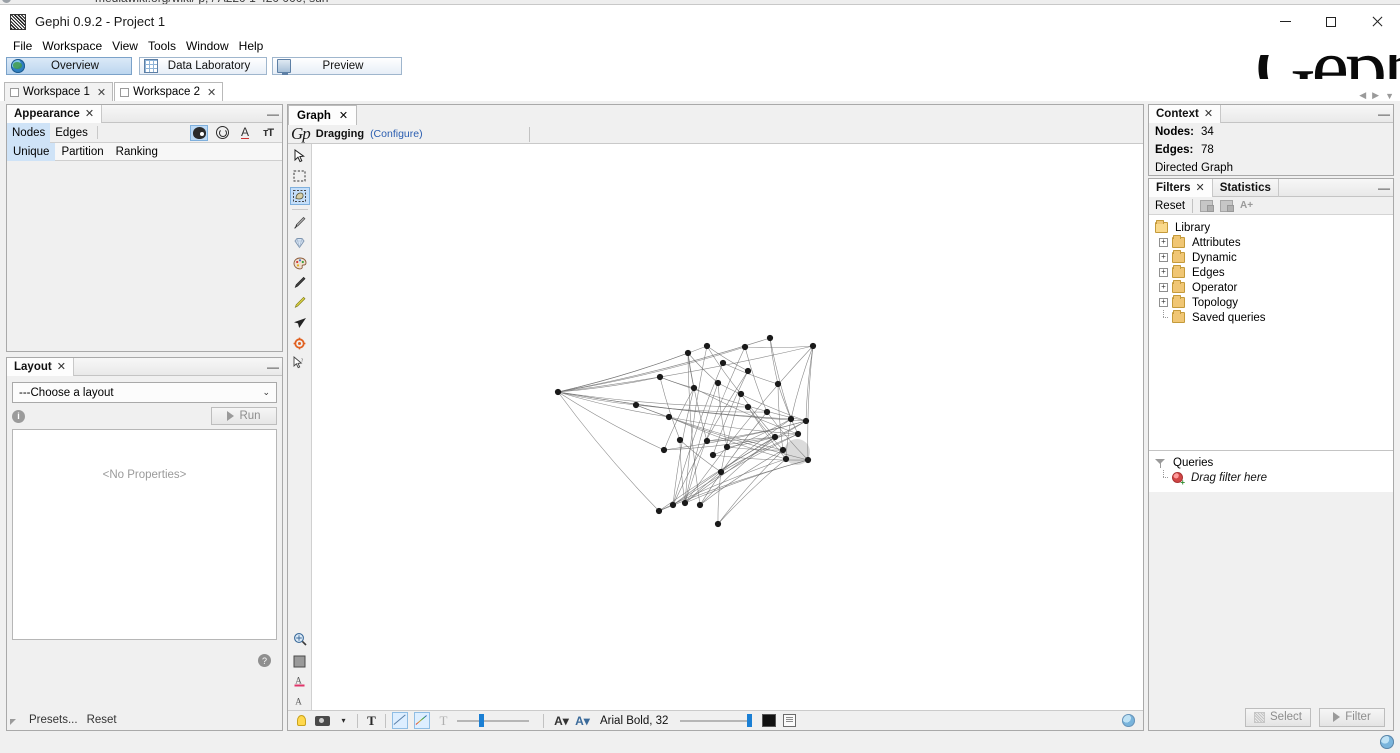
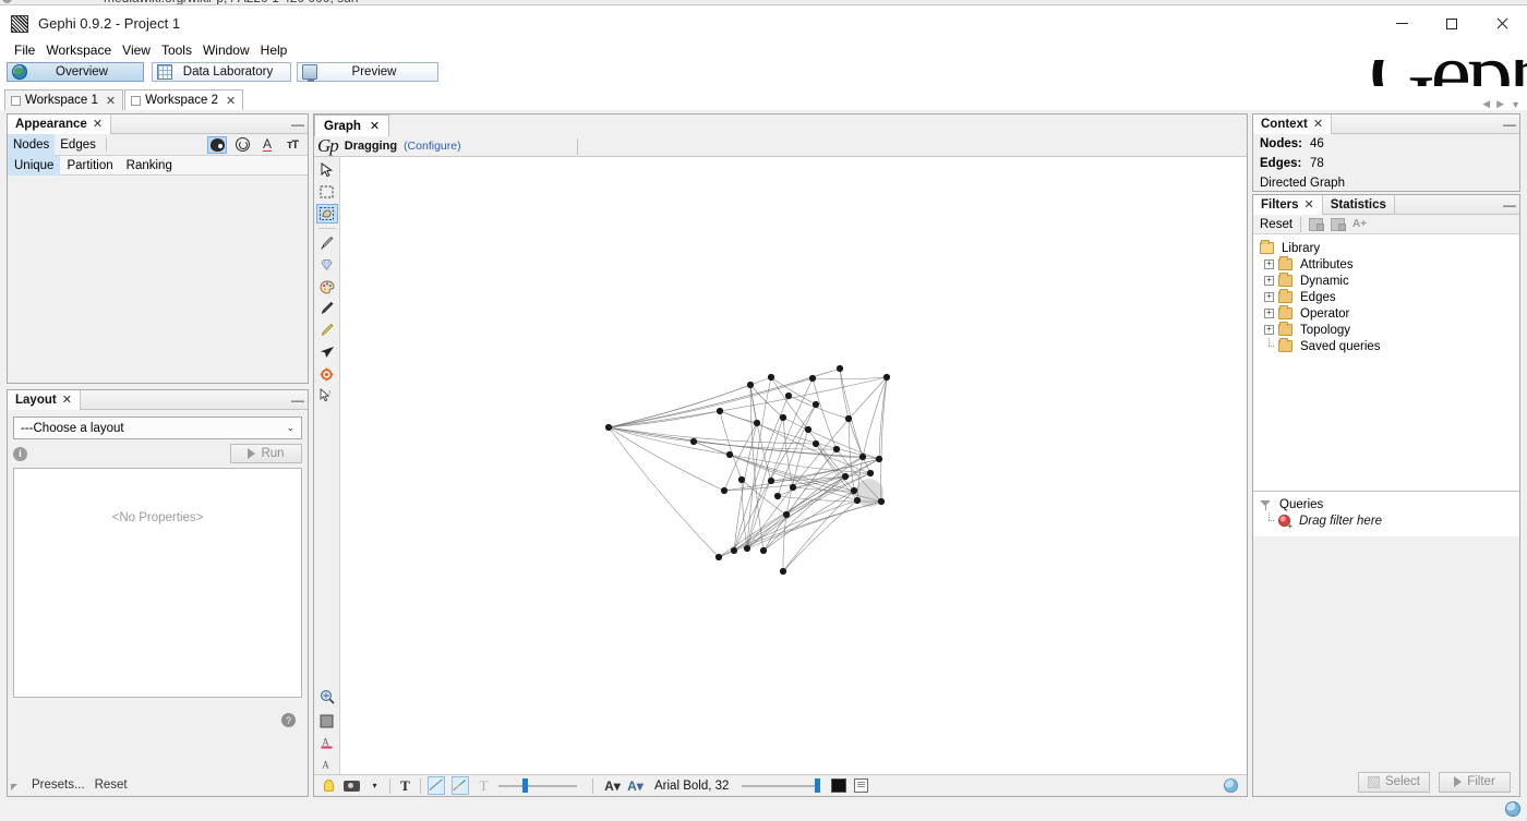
  Gephi 0.9.2 - Project 1
  File
  Workspace
  View
  Tools
  Window
  Help
  Overview
  Data Laboratory
  Preview
  Workspace 1
  ✕
  Workspace 2
  ✕
  ◀
  ▶
  ▼
  Appearance
  ✕
  —
  Nodes
  Edges
  A
  тT
  Unique
  Partition
  Ranking
  Layout
  ✕
  —
  ---Choose a layout
  ⌄
  i
  Run
  <No Properties>
  ?
  Presets...
  Reset
  Graph
  ✕
  Gp
  Dragging
  (Configure)
  A
  A
  ▾
  T
  T
  A▾
  A▾
  Arial Bold, 32
  Context
  ✕
  —
  Nodes:
- 34
+ 46
  Edges:
  78
  Directed Graph
  Filters
  ✕
  Statistics
  —
  Reset
  A+
  Library
  +
  Attributes
  +
  Dynamic
  +
  Edges
  +
  Operator
  +
  Topology
  Saved queries
  Queries
  Drag filter here
  Select
  Filter
